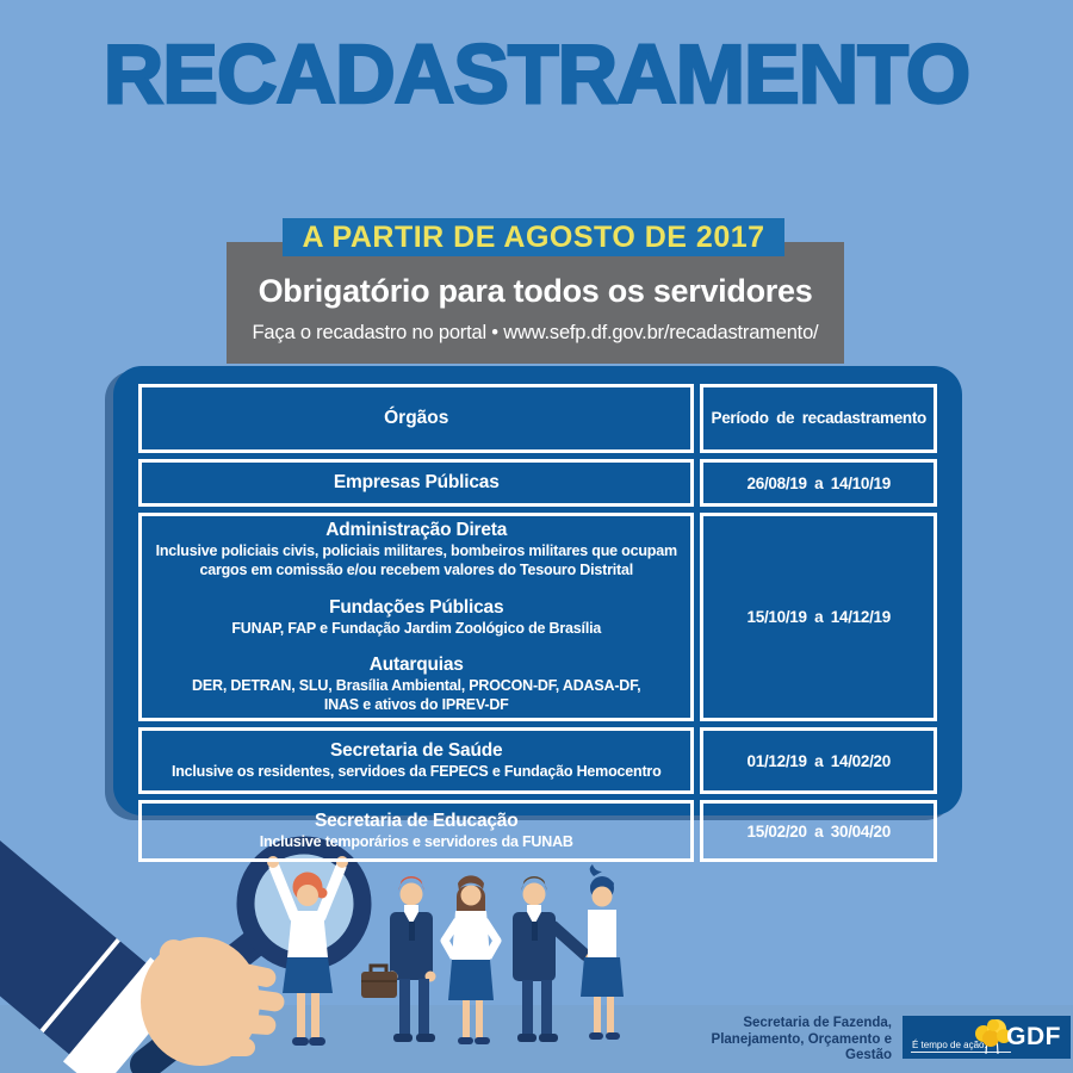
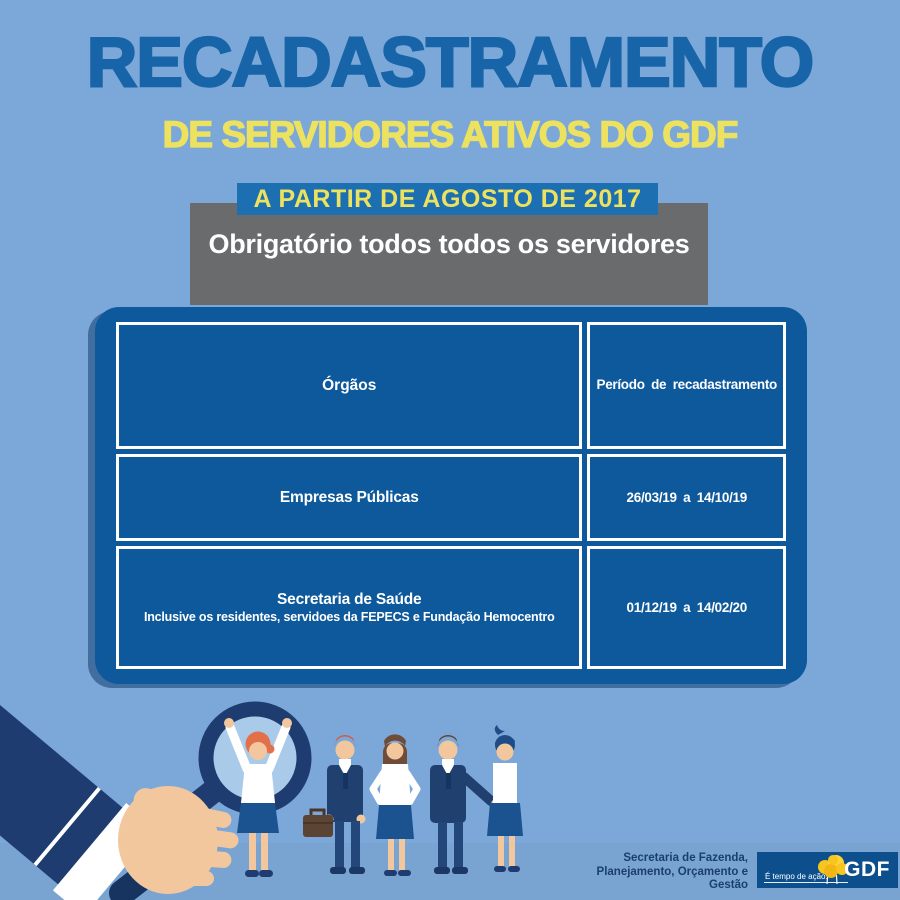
  RECADASTRAMENTO
+ DE SERVIDORES ATIVOS DO GDF
  A PARTIR DE AGOSTO DE 2017
- Obrigatório para todos os servidores
+ Obrigatório todos todos os servidores
- Faça o recadastro no portal • www.sefp.df.gov.br/recadastramento/
  Órgãos	Período de recadastramento
- Empresas Públicas	26/08/19 a 14/10/19
+ Empresas Públicas	26/03/19 a 14/10/19
- Administração Direta Inclusive policiais civis, policiais militares, bombeiros militares que ocupam cargos em comissão e/ou recebem valores do Tesouro Distrital Fundações Públicas FUNAP, FAP e Fundação Jardim Zoológico de Brasília Autarquias DER, DETRAN, SLU, Brasília Ambiental, PROCON-DF, ADASA-DF, INAS e ativos do IPREV-DF	15/10/19 a 14/12/19
  Secretaria de Saúde Inclusive os residentes, servidoes da FEPECS e Fundação Hemocentro	01/12/19 a 14/02/20
- Secretaria de Educação Inclusive temporários e servidores da FUNAB	15/02/20 a 30/04/20
  Secretaria de Fazenda,
  Planejamento, Orçamento e
  Gestão
  É tempo de ação.
  GDF
